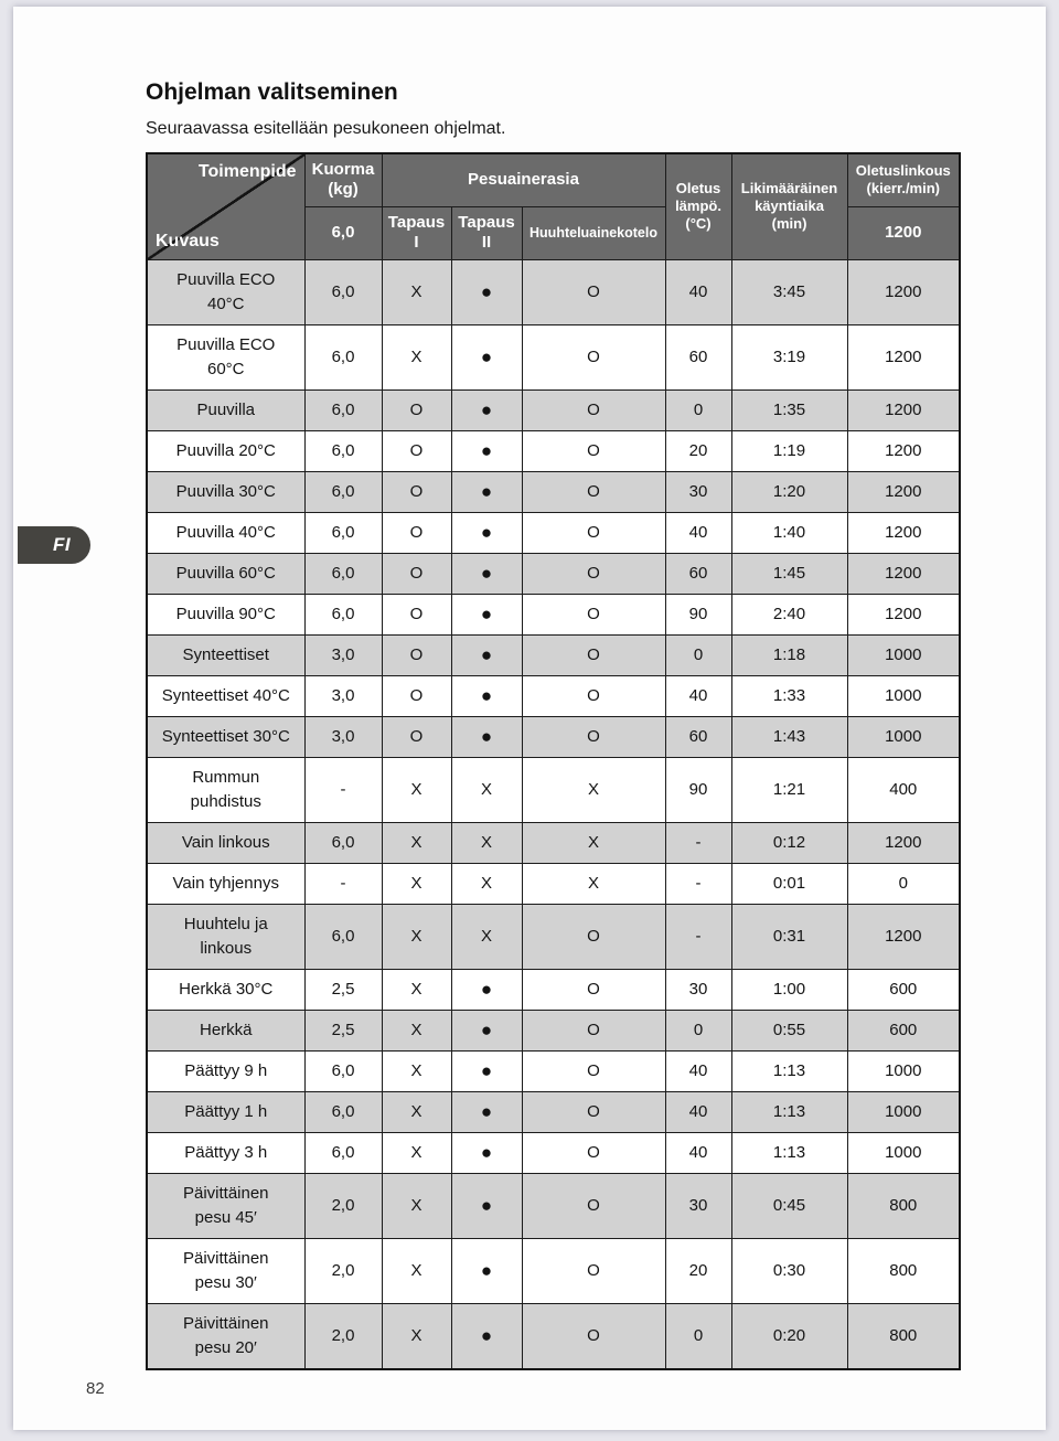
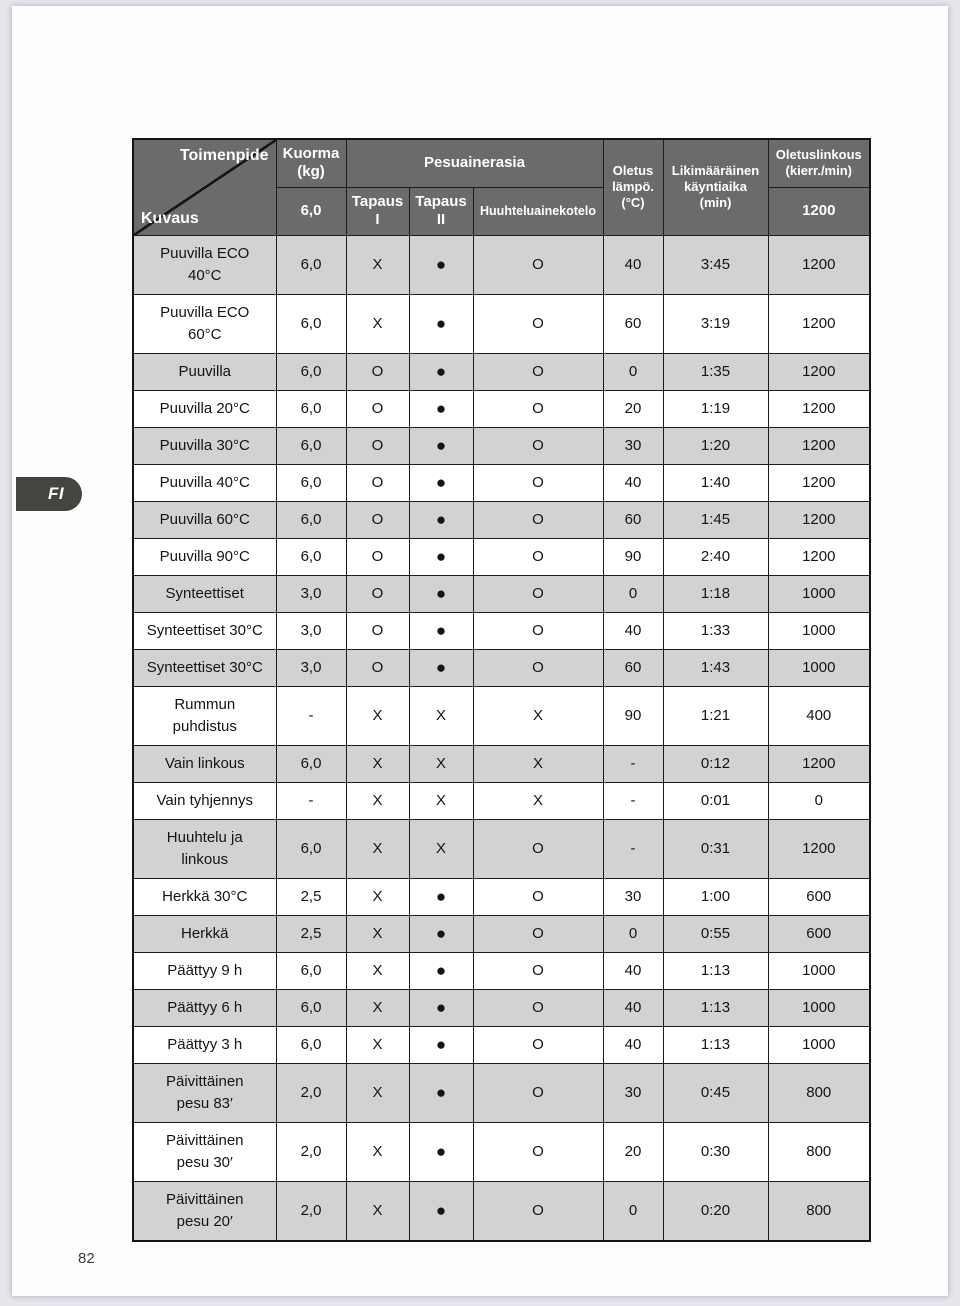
- Ohjelman valitseminen
- Seuraavassa esitellään pesukoneen ohjelmat.
  Toimenpide Kuvaus	Kuorma (kg)	Pesuainerasia	Oletus lämpö. (°C)	Likimääräinen käyntiaika (min)	Oletuslinkous (kierr./min)
  6,0	Tapaus I	Tapaus II	Huuhteluainekotelo	1200
  Puuvilla ECO 40°C	6,0	X	●	O	40	3:45	1200
  Puuvilla ECO 60°C	6,0	X	●	O	60	3:19	1200
  Puuvilla	6,0	O	●	O	0	1:35	1200
  Puuvilla 20°C	6,0	O	●	O	20	1:19	1200
  Puuvilla 30°C	6,0	O	●	O	30	1:20	1200
  Puuvilla 40°C	6,0	O	●	O	40	1:40	1200
  Puuvilla 60°C	6,0	O	●	O	60	1:45	1200
  Puuvilla 90°C	6,0	O	●	O	90	2:40	1200
  Synteettiset	3,0	O	●	O	0	1:18	1000
- Synteettiset 40°C	3,0	O	●	O	40	1:33	1000
+ Synteettiset 30°C	3,0	O	●	O	40	1:33	1000
  Synteettiset 30°C	3,0	O	●	O	60	1:43	1000
  Rummun puhdistus	-	X	X	X	90	1:21	400
  Vain linkous	6,0	X	X	X	-	0:12	1200
  Vain tyhjennys	-	X	X	X	-	0:01	0
  Huuhtelu ja linkous	6,0	X	X	O	-	0:31	1200
  Herkkä 30°C	2,5	X	●	O	30	1:00	600
  Herkkä	2,5	X	●	O	0	0:55	600
  Päättyy 9 h	6,0	X	●	O	40	1:13	1000
- Päättyy 1 h	6,0	X	●	O	40	1:13	1000
+ Päättyy 6 h	6,0	X	●	O	40	1:13	1000
  Päättyy 3 h	6,0	X	●	O	40	1:13	1000
- Päivittäinen pesu 45′	2,0	X	●	O	30	0:45	800
+ Päivittäinen pesu 83′	2,0	X	●	O	30	0:45	800
  Päivittäinen pesu 30′	2,0	X	●	O	20	0:30	800
  Päivittäinen pesu 20′	2,0	X	●	O	0	0:20	800
  82
  FI
